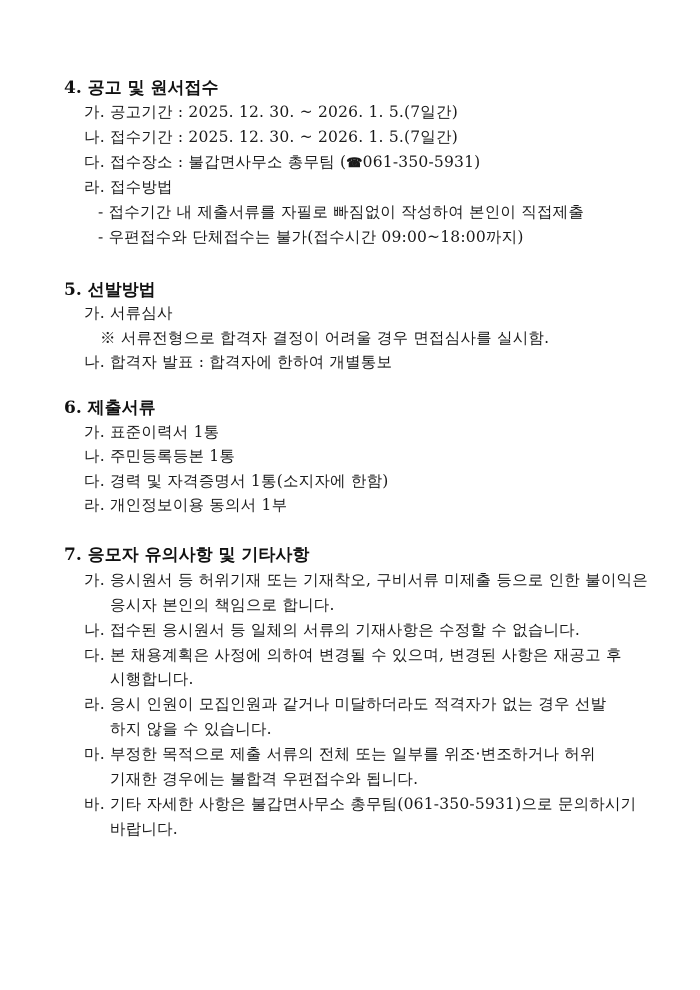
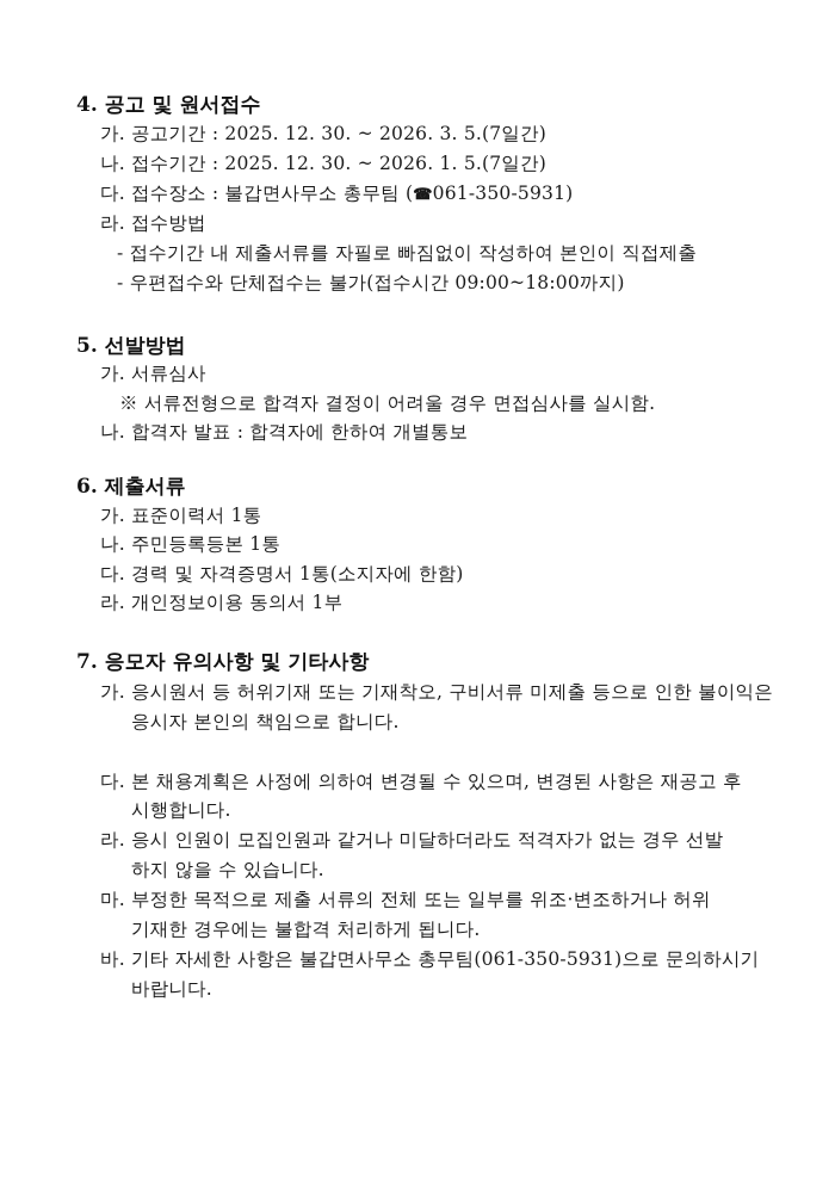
  4. 공고 및 원서접수
- 가. 공고기간 : 2025. 12. 30. ~ 2026. 1. 5.(7일간)
+ 가. 공고기간 : 2025. 12. 30. ~ 2026. 3. 5.(7일간)
  나. 접수기간 : 2025. 12. 30. ~ 2026. 1. 5.(7일간)
  다. 접수장소 : 불갑면사무소 총무팀 (☎061-350-5931)
  라. 접수방법
  - 접수기간 내 제출서류를 자필로 빠짐없이 작성하여 본인이 직접제출
  - 우편접수와 단체접수는 불가(접수시간 09:00~18:00까지)
  5. 선발방법
  가. 서류심사
  ※ 서류전형으로 합격자 결정이 어려울 경우 면접심사를 실시함.
  나. 합격자 발표 : 합격자에 한하여 개별통보
  6. 제출서류
  가. 표준이력서 1통
  나. 주민등록등본 1통
  다. 경력 및 자격증명서 1통(소지자에 한함)
  라. 개인정보이용 동의서 1부
  7. 응모자 유의사항 및 기타사항
  가. 응시원서 등 허위기재 또는 기재착오, 구비서류 미제출 등으로 인한 불이익은
  응시자 본인의 책임으로 합니다.
- 나. 접수된 응시원서 등 일체의 서류의 기재사항은 수정할 수 없습니다.
  다. 본 채용계획은 사정에 의하여 변경될 수 있으며, 변경된 사항은 재공고 후
  시행합니다.
  라. 응시 인원이 모집인원과 같거나 미달하더라도 적격자가 없는 경우 선발
  하지 않을 수 있습니다.
  마. 부정한 목적으로 제출 서류의 전체 또는 일부를 위조·변조하거나 허위
- 기재한 경우에는 불합격 우편접수와 됩니다.
+ 기재한 경우에는 불합격 처리하게 됩니다.
  바. 기타 자세한 사항은 불갑면사무소 총무팀(061-350-5931)으로 문의하시기
  바랍니다.
